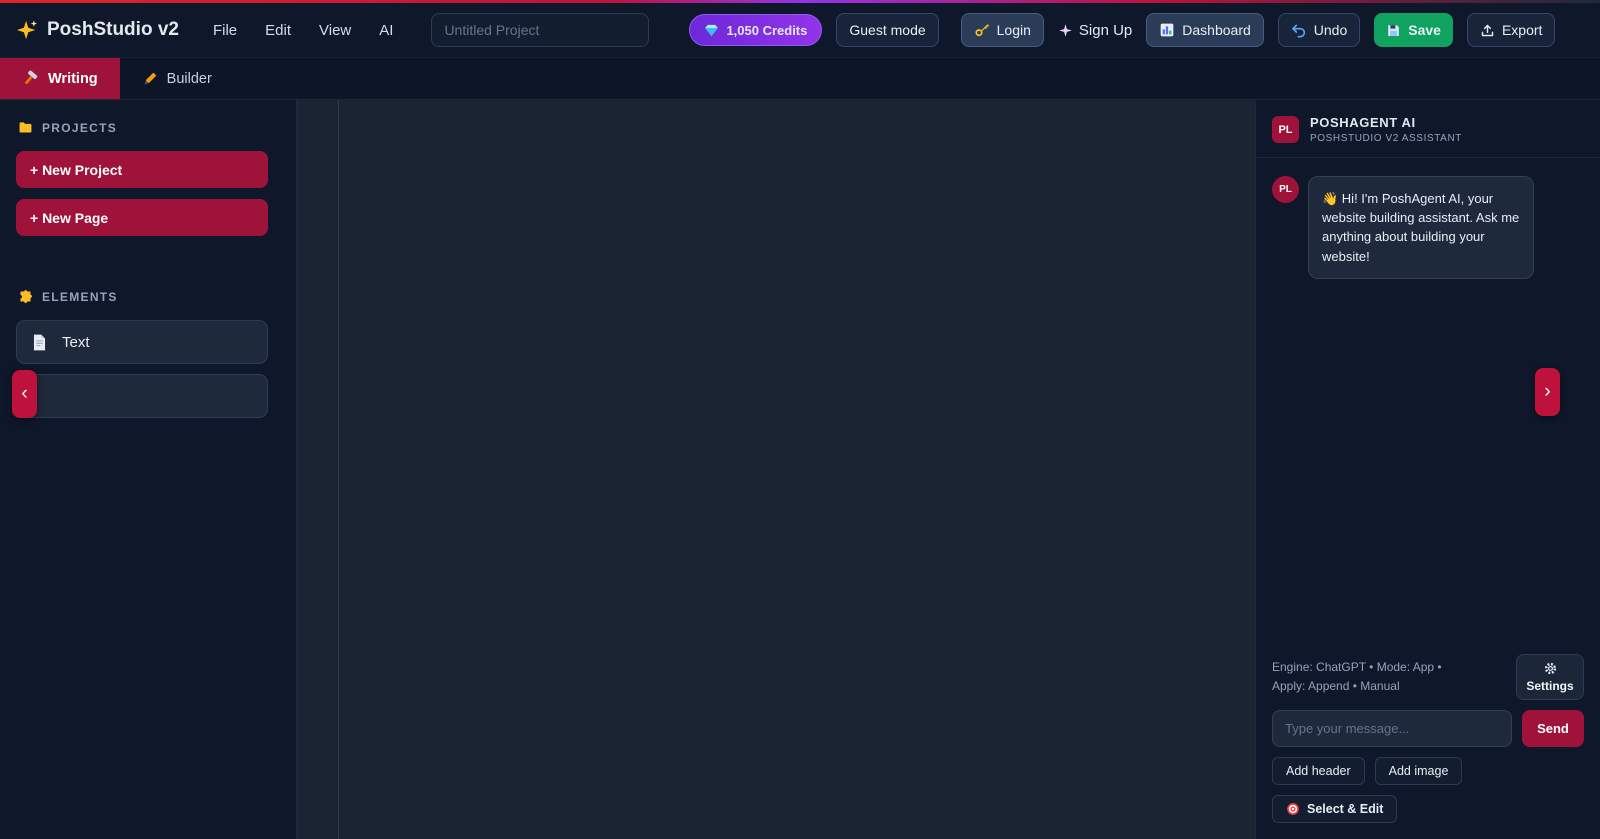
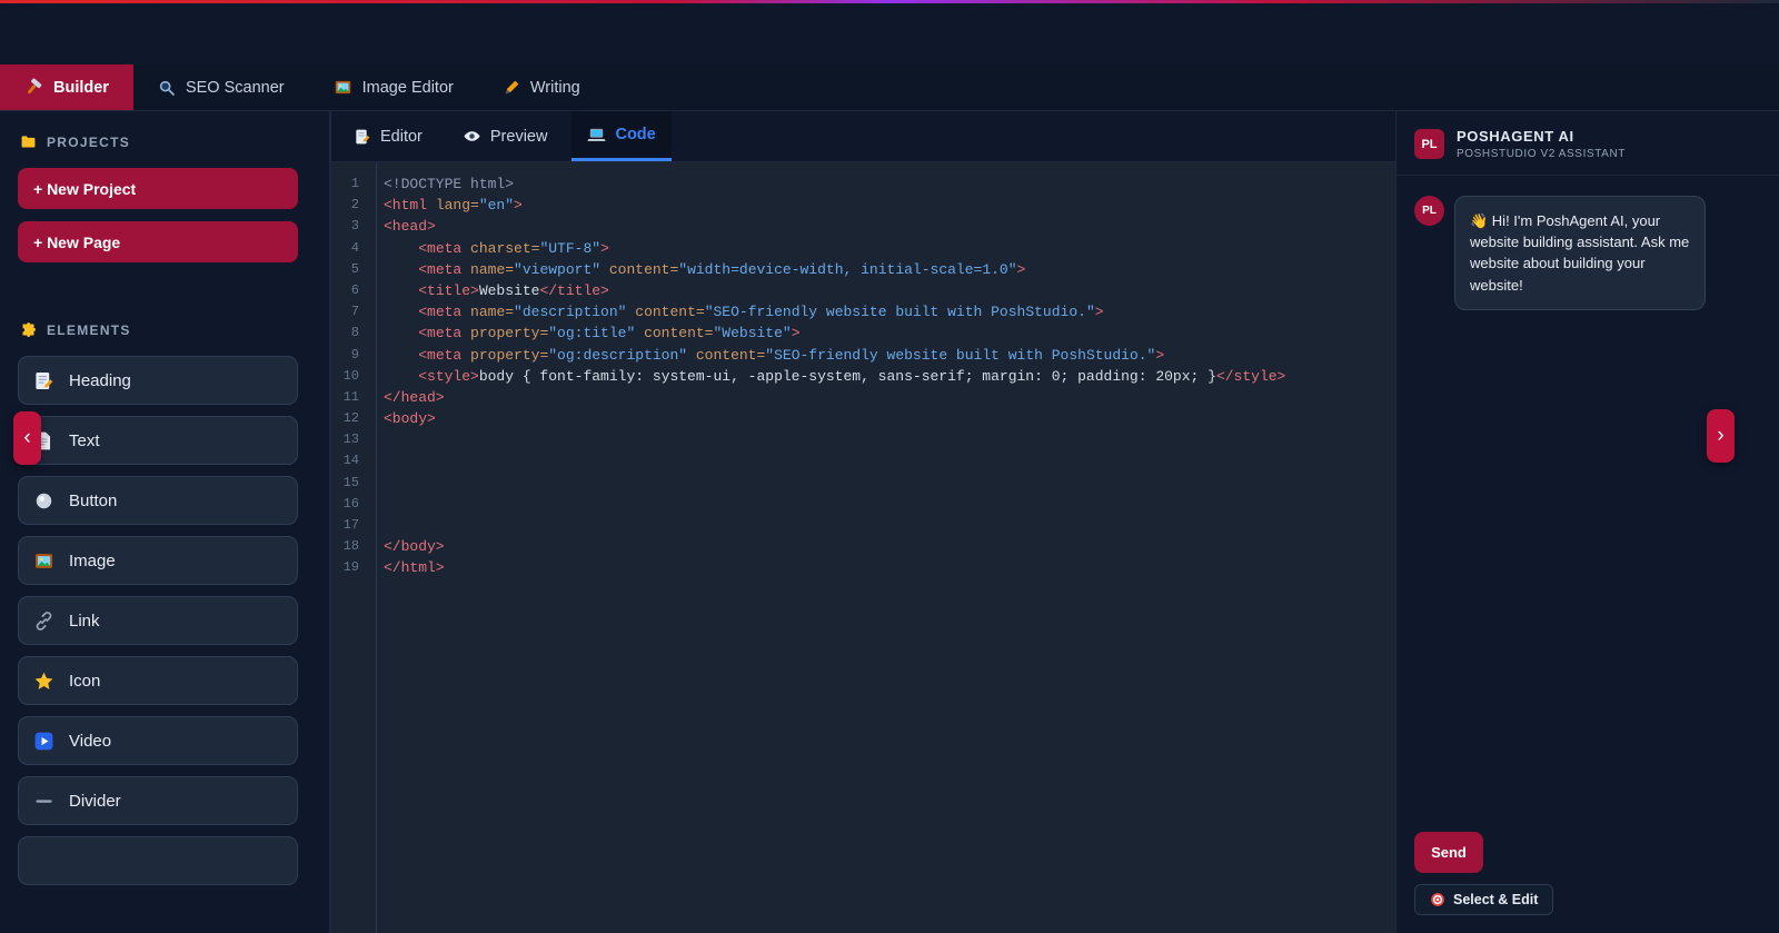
- PoshStudio v2
- File
- Edit
- View
- AI
- Untitled Project
- 1,050 Credits
- Guest mode
- Login
- Sign Up
- Dashboard
- Undo
- Save
- Export
- Writing
+ Builder
+ SEO Scanner
+ Image Editor
- Builder
+ Writing
  PROJECTS
  + New Project + New Page
  ELEMENTS
+ Heading
  Text
+ Button
+ Image
+ Link
+ Icon
+ Video
+ Divider
+ Editor
+ Preview
+ Code
+ 1
+ <!DOCTYPE html>
+ 2
+ <html lang="en">
+ 3
+ <head>
+ 4
+ <meta charset="UTF-8">
+ 5
+ <meta name="viewport" content="width=device-width, initial-scale=1.0">
+ 6
+ <title>Website</title>
+ 7
+ <meta name="description" content="SEO-friendly website built with PoshStudio.">
+ 8
+ <meta property="og:title" content="Website">
+ 9
+ <meta property="og:description" content="SEO-friendly website built with PoshStudio.">
+ 10
+ <style>body { font-family: system-ui, -apple-system, sans-serif; margin: 0; padding: 20px; }</style>
+ 11
+ </head>
+ 12
+ <body>
+ 13
+ 14
+ 15
+ 16
+ 17
+ 18
+ </body>
+ 19
+ </html>
  PL
  POSHAGENT AI
  POSHSTUDIO V2 ASSISTANT
  PL
- 👋 Hi! I'm PoshAgent AI, your website building assistant. Ask me anything about building your website!
+ 👋 Hi! I'm PoshAgent AI, your website building assistant. Ask me website about building your website!
- Engine: ChatGPT • Mode: App • Apply: Append • Manual
- Settings
- Type your message...
  Send
- Add header
- Add image
  Select & Edit
  ‹
  ›
